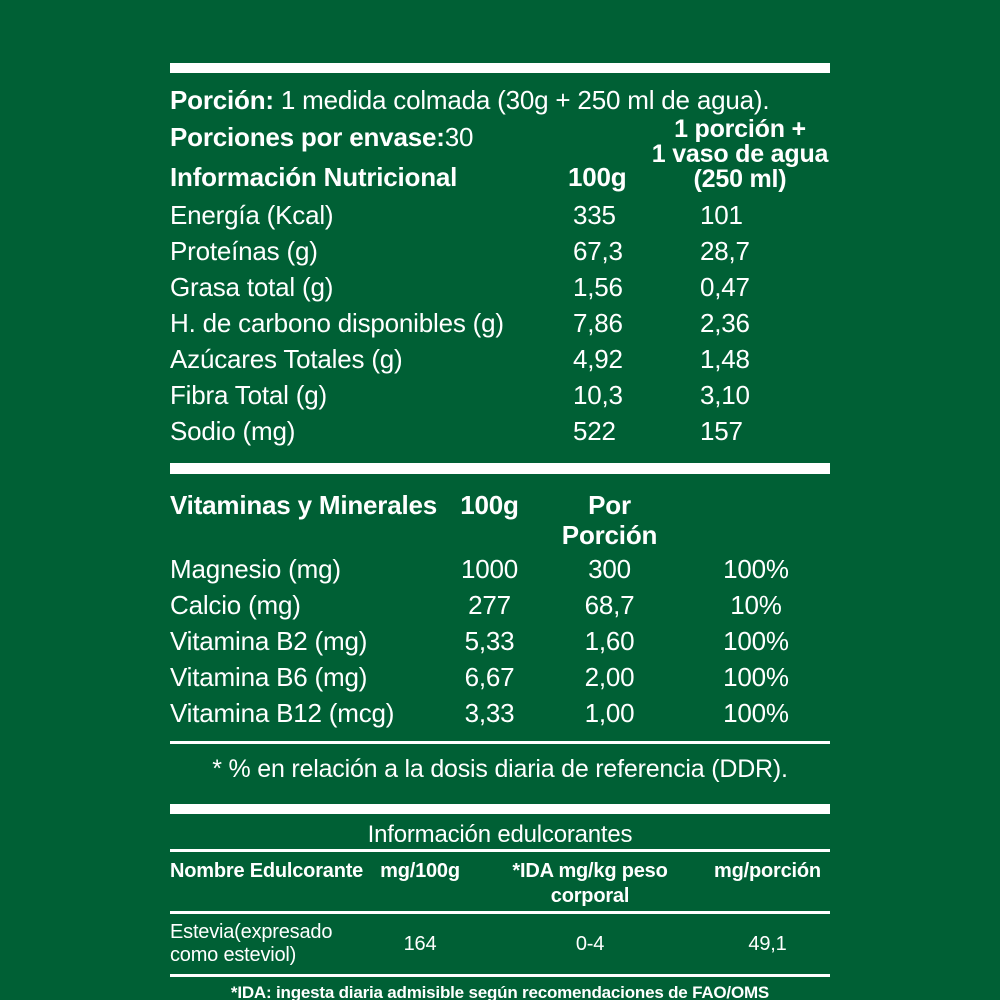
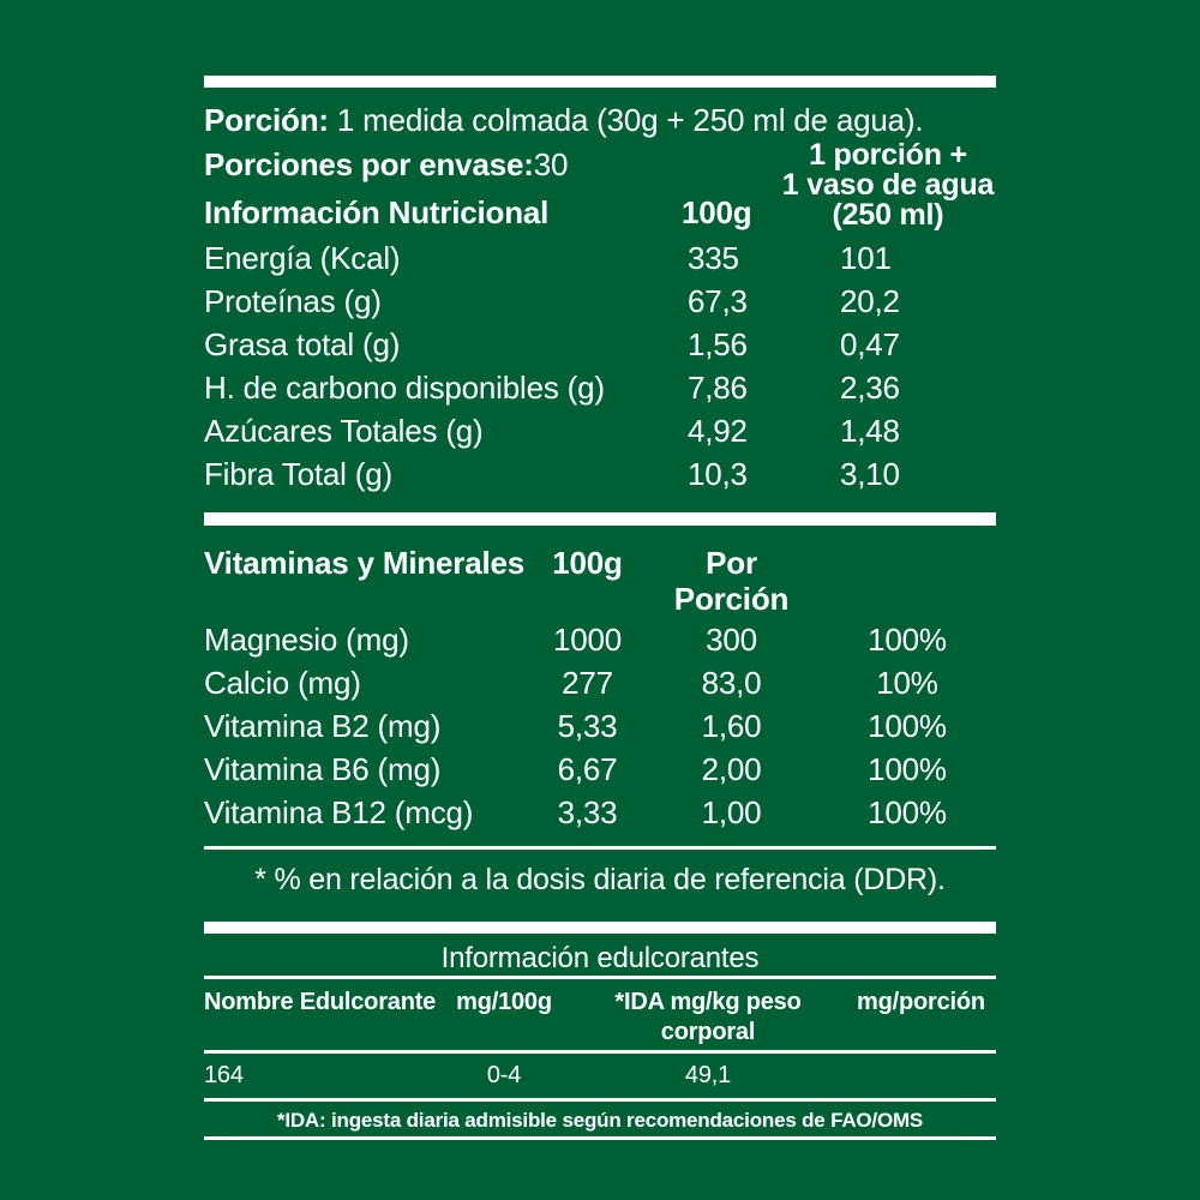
  Porción: 1 medida colmada (30g + 250 ml de agua).
  Porciones por envase:30
  Información Nutricional
  100g
  1 porción +
  1 vaso de agua
  (250 ml)
  Energía (Kcal)
  335
  101
  Proteínas (g)
  67,3
- 28,7
+ 20,2
  Grasa total (g)
  1,56
  0,47
  H. de carbono disponibles (g)
  7,86
  2,36
  Azúcares Totales (g)
  4,92
  1,48
  Fibra Total (g)
  10,3
  3,10
- Sodio (mg)
- 522
- 157
  Vitaminas y Minerales
  100g
  Por Porción
  Magnesio (mg)
  1000
  300
  100%
  Calcio (mg)
  277
- 68,7
+ 83,0
  10%
  Vitamina B2 (mg)
  5,33
  1,60
  100%
  Vitamina B6 (mg)
  6,67
  2,00
  100%
  Vitamina B12 (mcg)
  3,33
  1,00
  100%
  * % en relación a la dosis diaria de referencia (DDR).
  Información edulcorantes
  Nombre Edulcorante
  mg/100g
  *IDA mg/kg peso corporal
  mg/porción
- Estevia(expresado como esteviol)
  164
  0-4
  49,1
  *IDA: ingesta diaria admisible según recomendaciones de FAO/OMS
